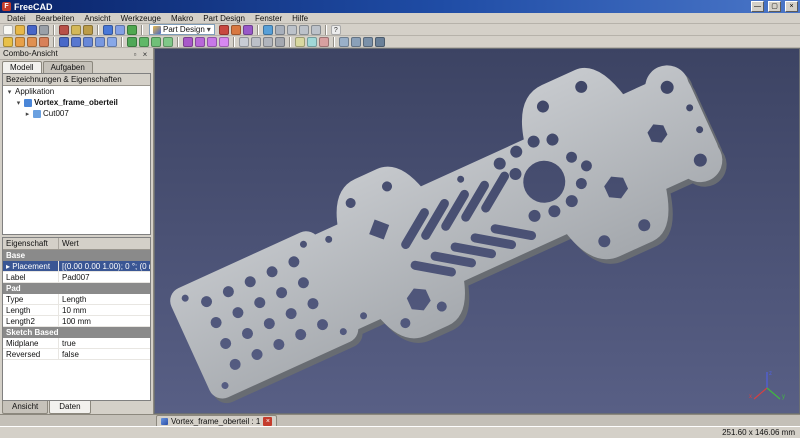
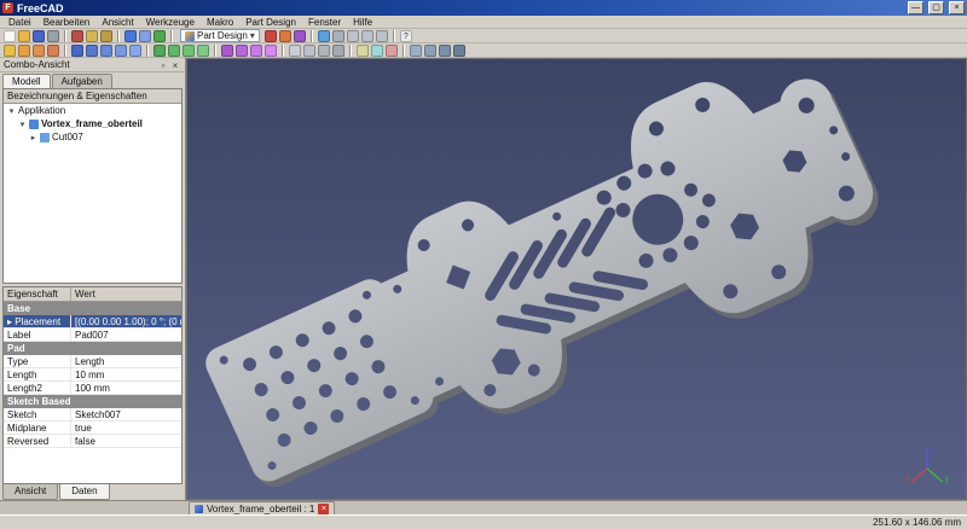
  FreeCAD
  Datei
  Bearbeiten
  Ansicht
  Werkzeuge
  Makro
  Part Design
  Fenster
  Hilfe
  Part Design
  ▾
  Combo-Ansicht
  ▫
  ×
  Modell
  Aufgaben
  Bezeichnungen & Eigenschaften
  Applikation
  Vortex_frame_oberteil
  Cut007
  Eigenschaft
  Wert
  Base
  ▸ Placement
  Label
  Pad007
  Pad
  Type
  Length
  Length
  10 mm
  Length2
  100 mm
  Sketch Based
+ Sketch
+ Sketch007
  Midplane
  true
  Reversed
  false
  Ansicht
  Daten
  Vortex_frame_oberteil : 1
  251.60 x 146.06 mm
